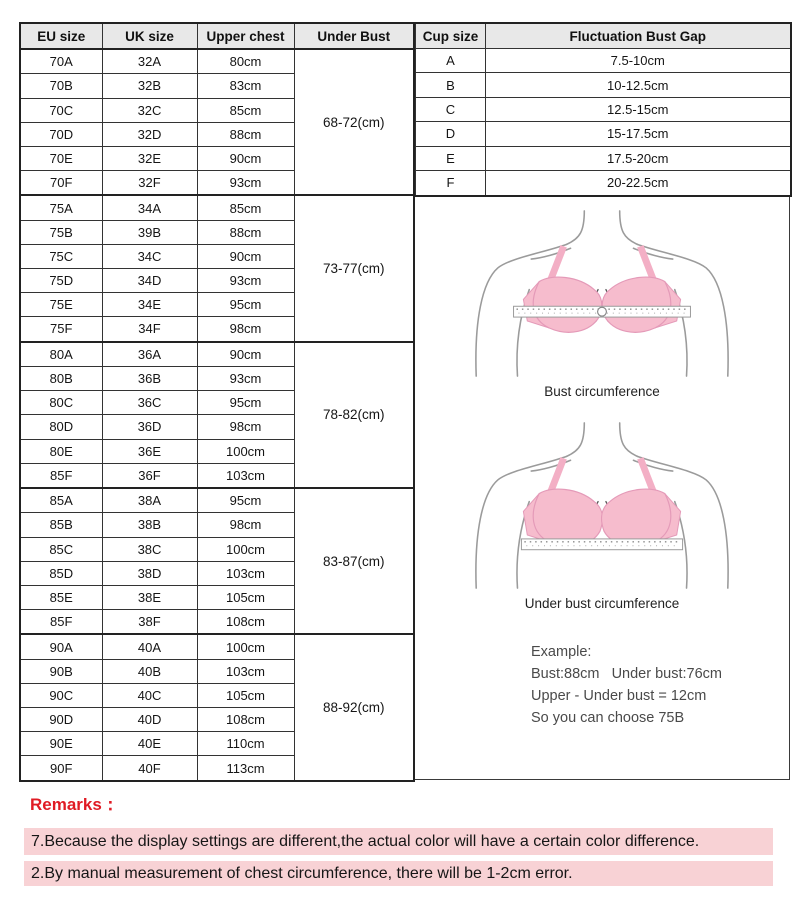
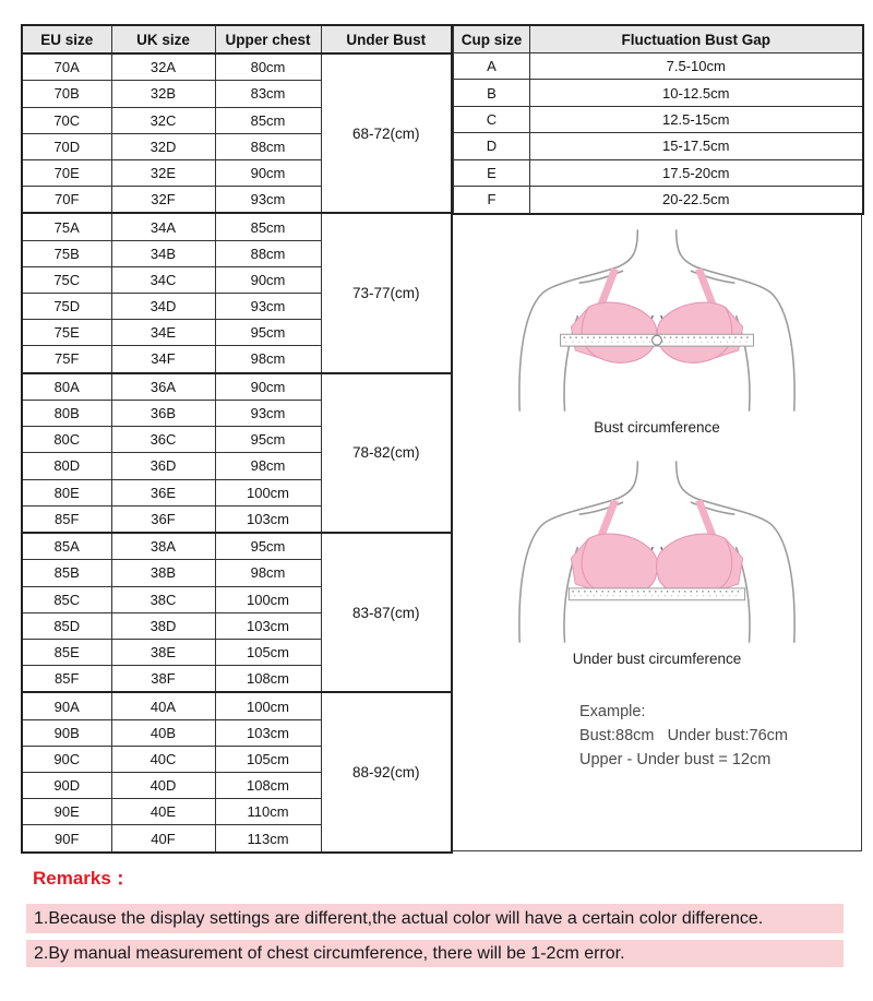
  EU size	UK size	Upper chest	Under Bust
  70A	32A	80cm	68-72(cm)
  70B	32B	83cm
  70C	32C	85cm
  70D	32D	88cm
  70E	32E	90cm
  70F	32F	93cm
  75A	34A	85cm	73-77(cm)
- 75B	39B	88cm
+ 75B	34B	88cm
  75C	34C	90cm
  75D	34D	93cm
  75E	34E	95cm
  75F	34F	98cm
  80A	36A	90cm	78-82(cm)
  80B	36B	93cm
  80C	36C	95cm
  80D	36D	98cm
  80E	36E	100cm
  85F	36F	103cm
  85A	38A	95cm	83-87(cm)
  85B	38B	98cm
  85C	38C	100cm
  85D	38D	103cm
  85E	38E	105cm
  85F	38F	108cm
  90A	40A	100cm	88-92(cm)
  90B	40B	103cm
  90C	40C	105cm
  90D	40D	108cm
  90E	40E	110cm
  90F	40F	113cm
  Cup size	Fluctuation Bust Gap
  A	7.5-10cm
  B	10-12.5cm
  C	12.5-15cm
  D	15-17.5cm
  E	17.5-20cm
  F	20-22.5cm
  Bust circumference
  Under bust circumference
  Example:
  Bust:88cm Under bust:76cm
  Upper - Under bust = 12cm
- So you can choose 75B
  Remarks：
- 7.Because the display settings are different,the actual color will have a certain color difference.
+ 1.Because the display settings are different,the actual color will have a certain color difference.
  2.By manual measurement of chest circumference, there will be 1-2cm error.
